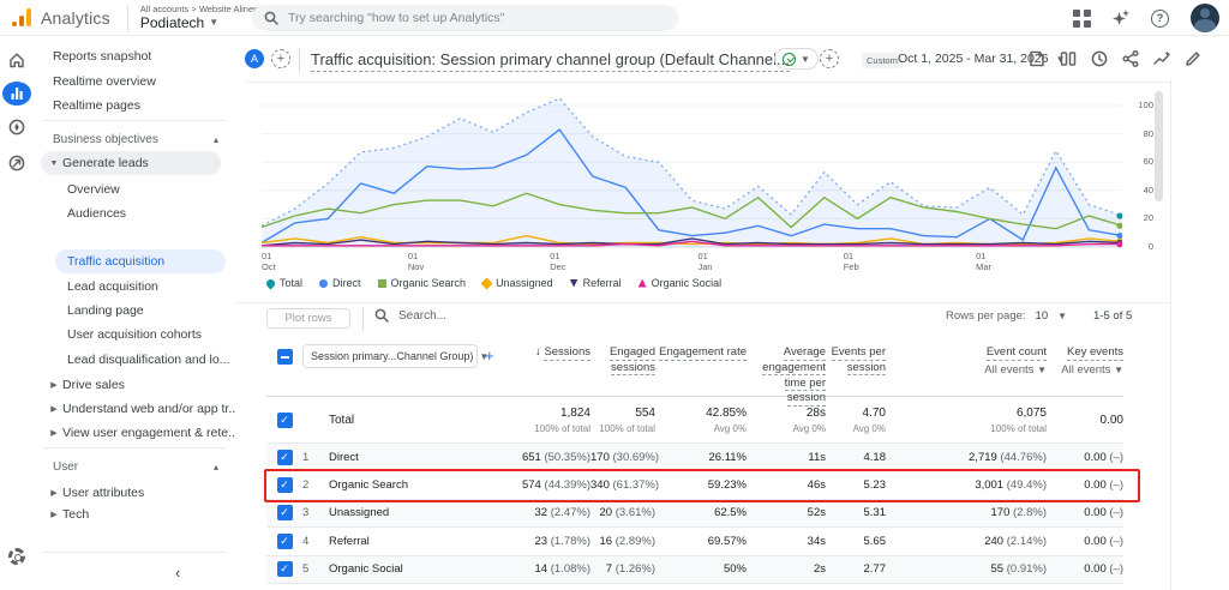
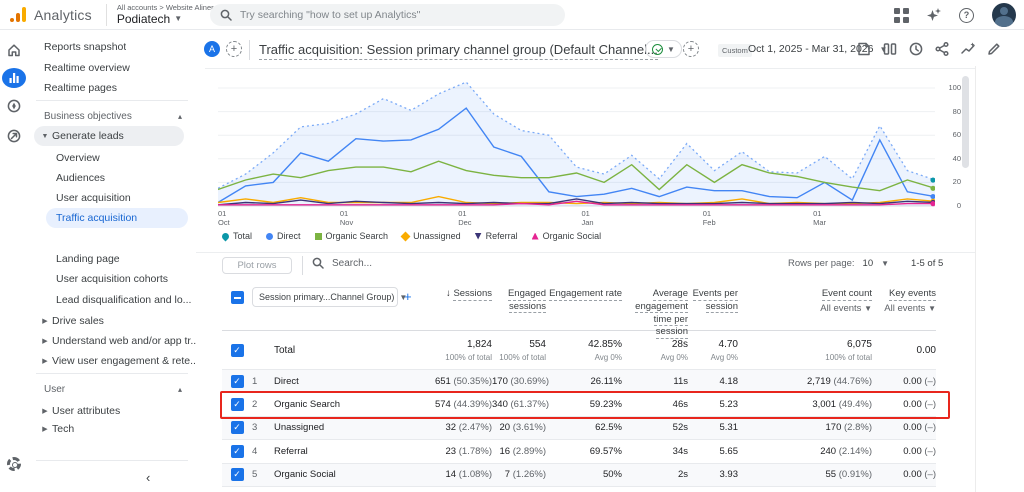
  Analytics
  All accounts > Website Aline
  Podiatech
  ▼
  Try searching "how to set up Analytics"
  ?
  Reports snapshot
  Realtime overview
  Realtime pages
  Business objectives
  ▴
  Generate leads
  Overview
  Audiences
+ User acquisition
  Traffic acquisition
- Lead acquisition
  Landing page
  User acquisition cohorts
  Lead disqualification and lo...
  Drive sales
  Understand web and/or app tr..
  View user engagement & rete..
  User
  ▴
  User attributes
  Tech
  ‹
  A
  +
  Traffic acquisition: Session primary channel group (Default Channel...
  ▼
  +
  Custom
  Oct 1, 2025 - Mar 31, 226
  ▼
  01
  Oct
  01
  Nov
  01
  Dec
  01
  Jan
  01
  Feb
  01
  Mar
  0
  20
  40
  60
  80
  100
  Total
  Direct
  Organic Search
  Unassigned
  Referral
  Organic Social
  Plot rows
  Search...
  Rows per page:
  10
  ▼
  1-5 of 5
  Session primary...Channel Group)
  ▼
  +
  ↓ Sessions
  Engaged sessions
  Engagement rate
  Average engagement time per session
  Events per session
  Event count
  All events ▼
  Key events
  All events ▼
  Total
  1,824
  100% of total
  554
  100% of total
  42.85%
  Avg 0%
  28s
  Avg 0%
  4.70
  Avg 0%
  6,075
  100% of total
  0.00
  1
  Direct
  651 (50.35%)
  170 (30.69%)
  26.11%
  11s
  4.18
  2,719 (44.76%)
  0.00 (–)
  2
  Organic Search
  574 (44.39%)
  340 (61.37%)
  59.23%
  46s
  5.23
  3,001 (49.4%)
  0.00 (–)
  3
  Unassigned
  32 (2.47%)
  20 (3.61%)
  62.5%
  52s
  5.31
  170 (2.8%)
  0.00 (–)
  4
  Referral
  23 (1.78%)
  16 (2.89%)
  69.57%
  34s
  5.65
  240 (2.14%)
  0.00 (–)
  5
  Organic Social
  14 (1.08%)
  7 (1.26%)
  50%
  2s
- 2.77
+ 3.93
  55 (0.91%)
  0.00 (–)
